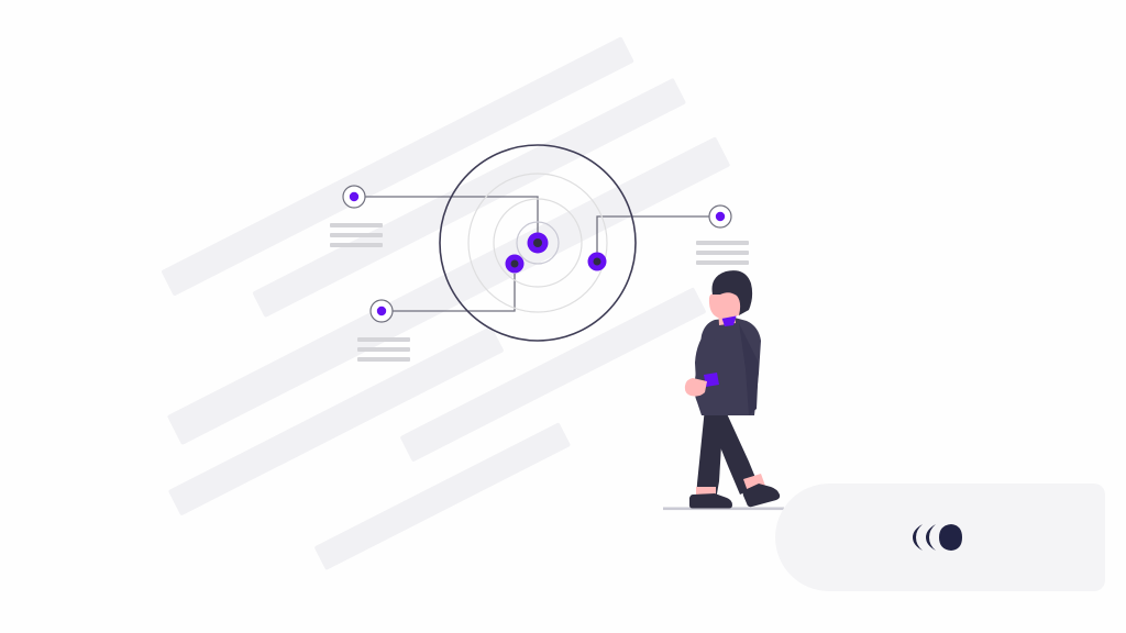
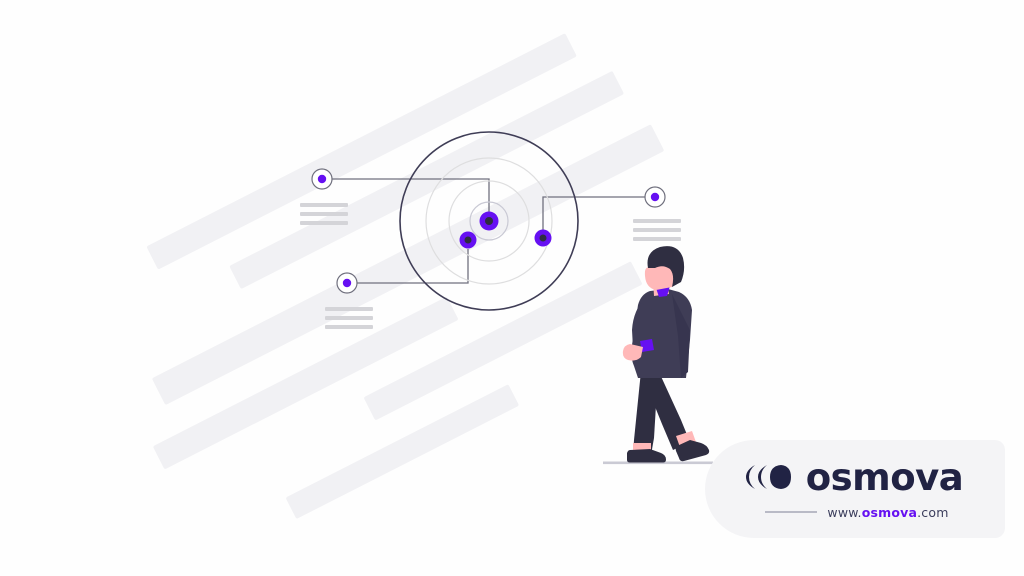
+ osmova
+ www.osmova.com
